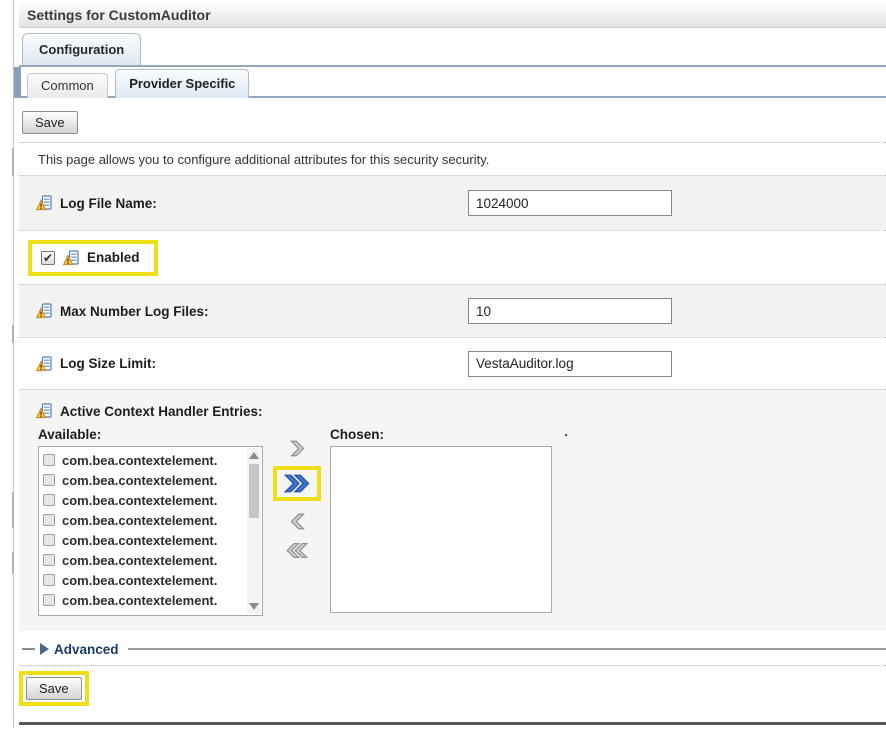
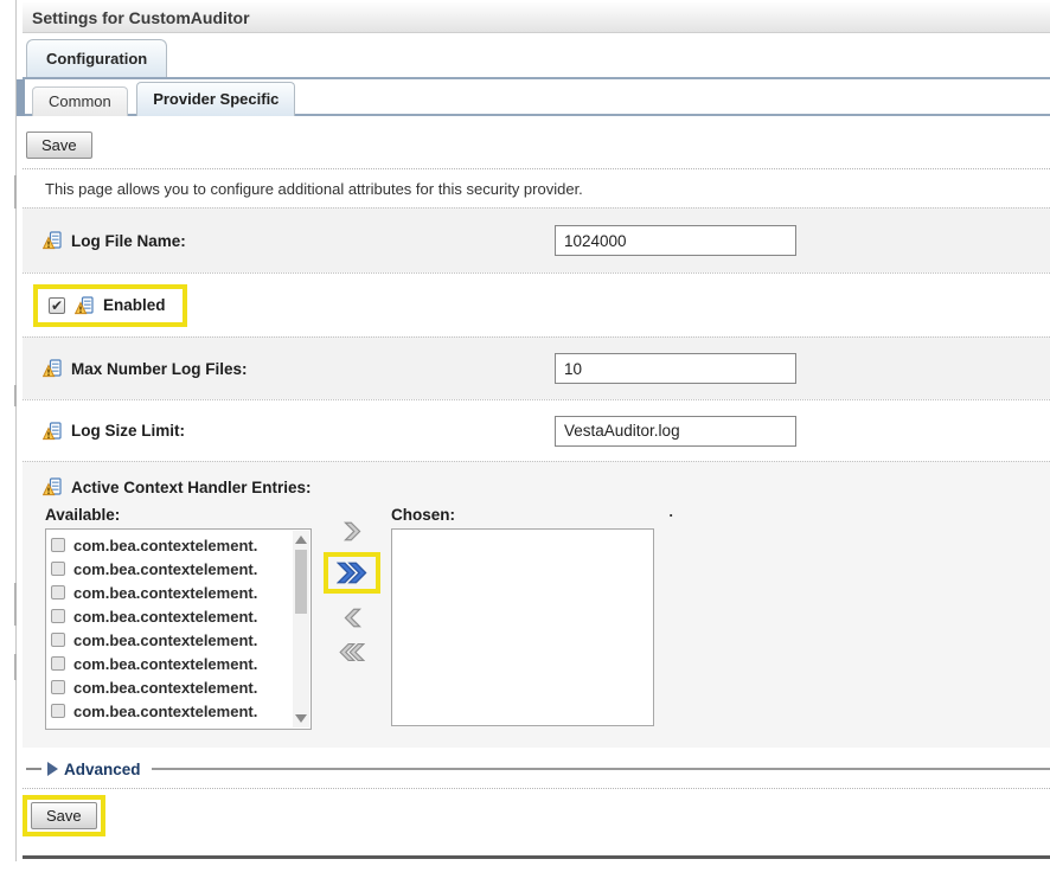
  Settings for CustomAuditor
  Configuration
  Common Provider Specific
  Save
- This page allows you to configure additional attributes for this security security.
+ This page allows you to configure additional attributes for this security provider.
  Log File Name:
  1024000
  ✔
  Enabled
  Max Number Log Files:
  10
  Log Size Limit:
  VestaAuditor.log
  Active Context Handler Entries:
  Available:
  com.bea.contextelement.
  com.bea.contextelement.
  com.bea.contextelement.
  com.bea.contextelement.
  com.bea.contextelement.
  com.bea.contextelement.
  com.bea.contextelement.
  com.bea.contextelement.
  Chosen:
  .
  Advanced
  Save
